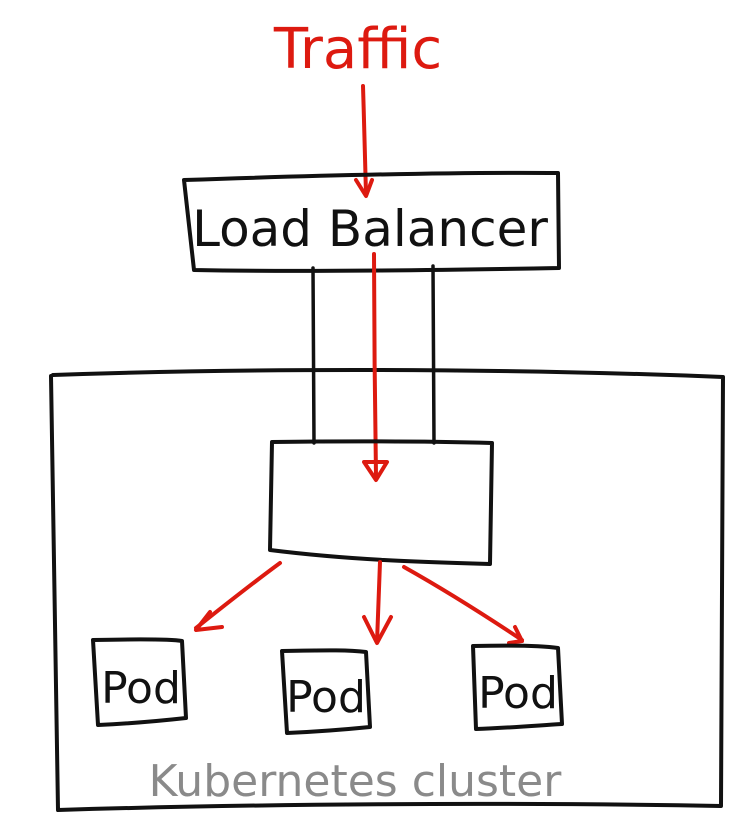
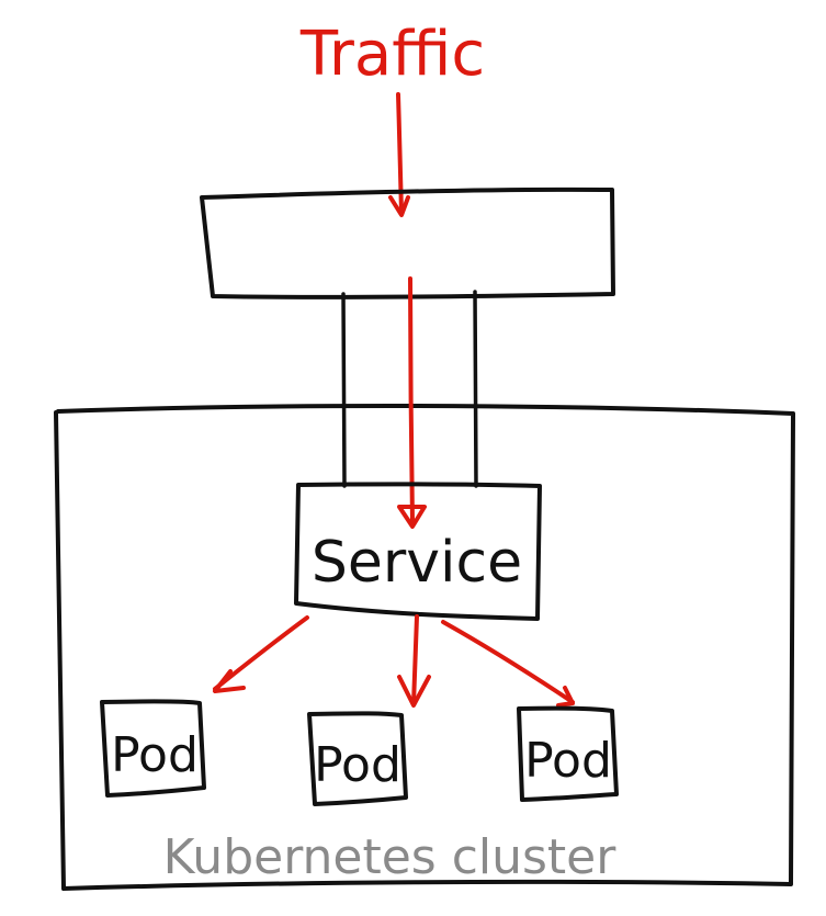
  Traffic
- Load Balancer
  Kubernetes cluster
+ Service
  Pod
  Pod
  Pod
